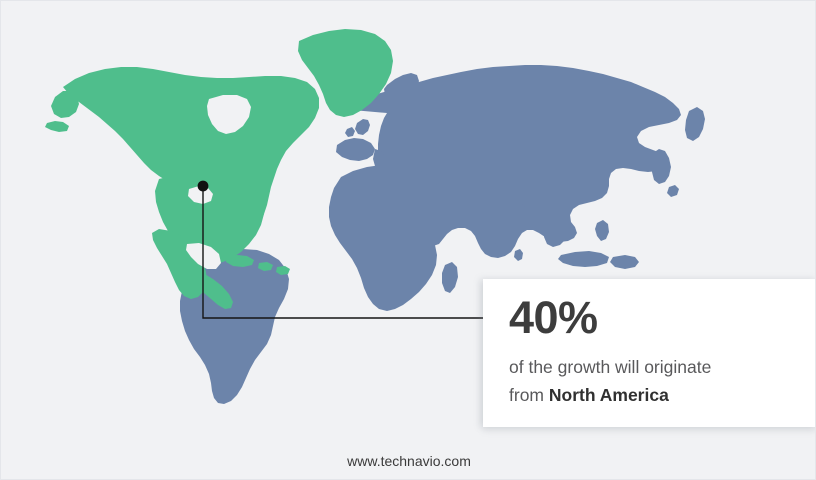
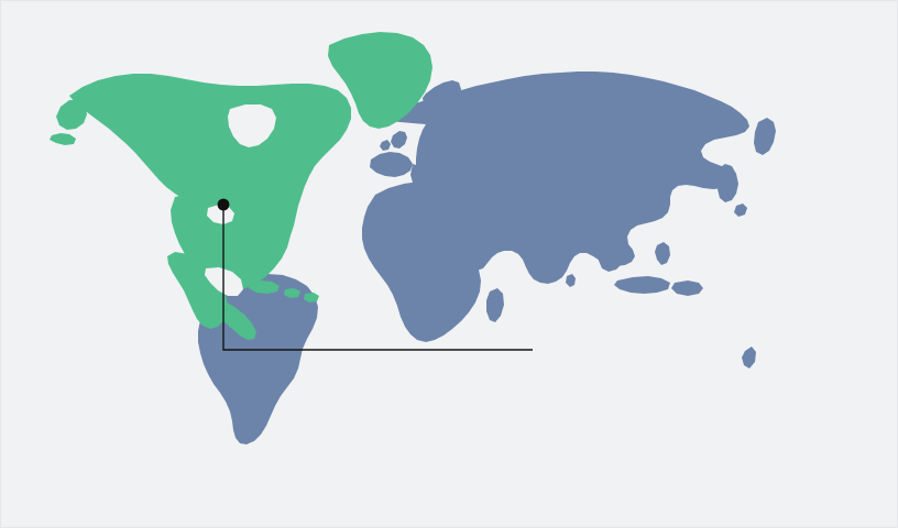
- 40%
- of the growth will originate
- from North America
- www.technavio.com
